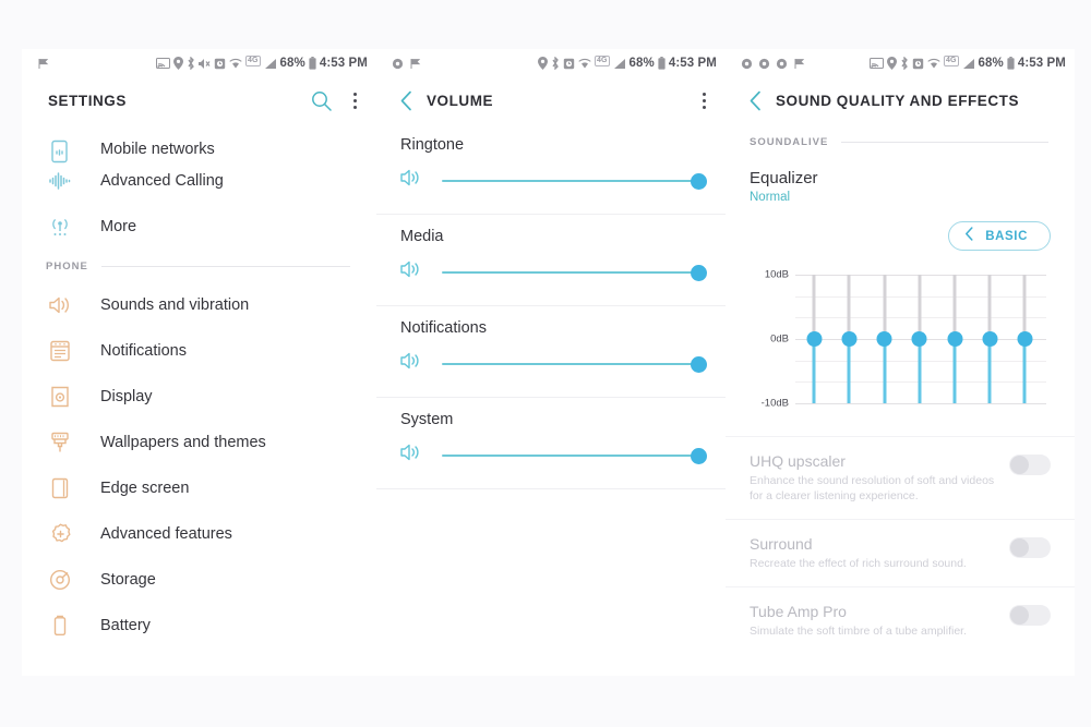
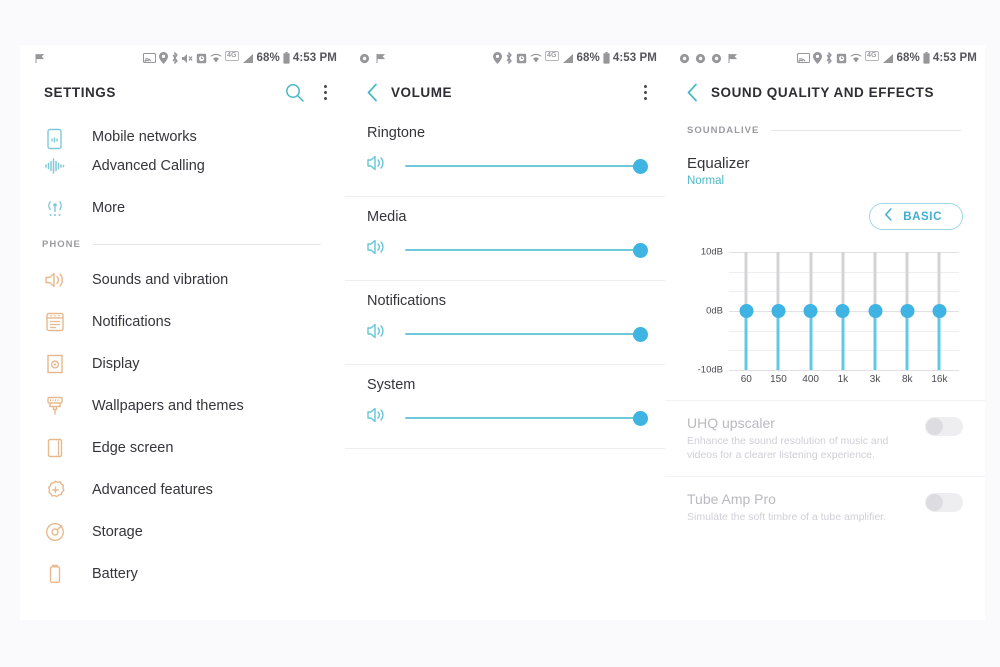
  68%
  4:53 PM
  SETTINGS
  Mobile networks
  Advanced Calling
  More
  PHONE
  Sounds and vibration
  Notifications
  Display
  Wallpapers and themes
  Edge screen
  Advanced features
  Storage
  Battery
  68%
  4:53 PM
  VOLUME
  Ringtone
  Media
  Notifications
  System
  68%
  4:53 PM
  SOUND QUALITY AND EFFECTS
  SOUNDALIVE
  Equalizer
  Normal
  BASIC
  10dB
  0dB
  -10dB
+ 60
+ 150
+ 400
+ 1k
+ 3k
+ 8k
+ 16k
  UHQ upscaler
- Enhance the sound resolution of soft and videos for a clearer listening experience.
+ Enhance the sound resolution of music and videos for a clearer listening experience.
- Surround
- Recreate the effect of rich surround sound.
  Tube Amp Pro
  Simulate the soft timbre of a tube amplifier.
